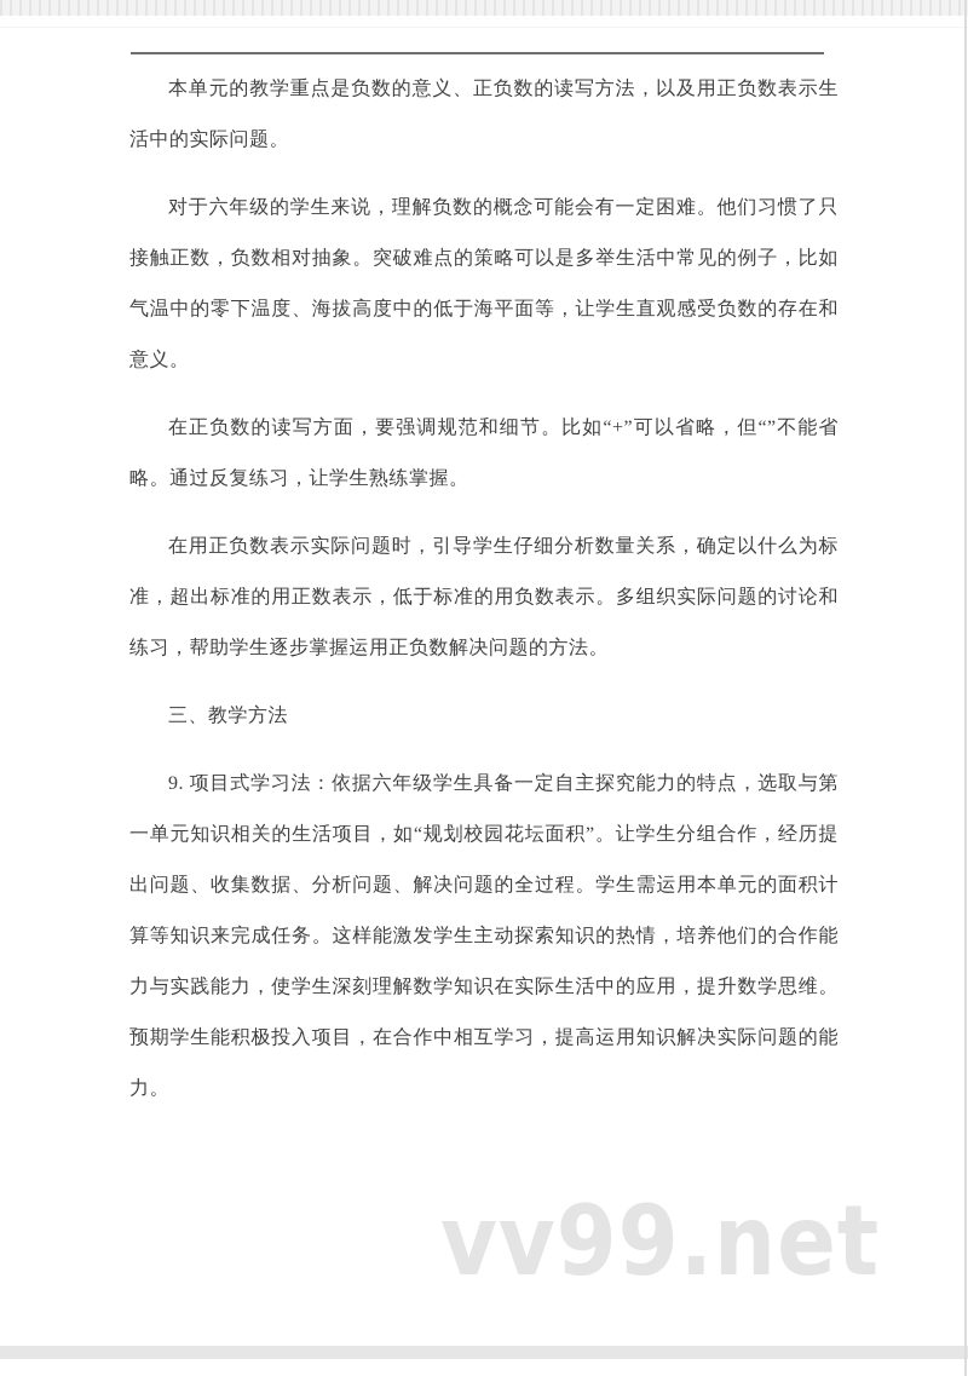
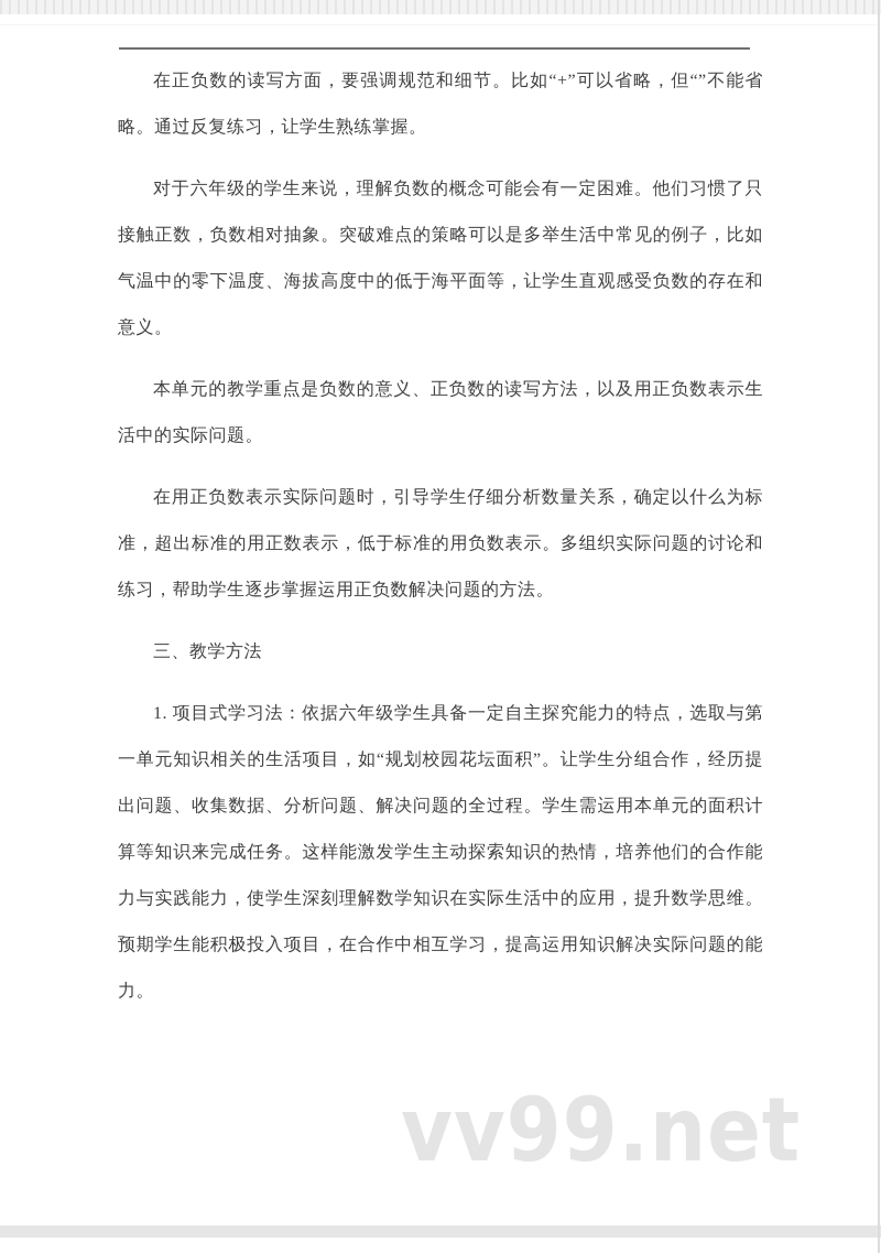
- 本单元的教学重点是负数的意义、正负数的读写方法，以及用正负数表示生活中的实际问题。
+ 在正负数的读写方面，要强调规范和细节。比如“+”可以省略，但“”不能省略。通过反复练习，让学生熟练掌握。
  对于六年级的学生来说，理解负数的概念可能会有一定困难。他们习惯了只接触正数，负数相对抽象。突破难点的策略可以是多举生活中常见的例子，比如气温中的零下温度、海拔高度中的低于海平面等，让学生直观感受负数的存在和意义。
- 在正负数的读写方面，要强调规范和细节。比如“+”可以省略，但“”不能省略。通过反复练习，让学生熟练掌握。
+ 本单元的教学重点是负数的意义、正负数的读写方法，以及用正负数表示生活中的实际问题。
  在用正负数表示实际问题时，引导学生仔细分析数量关系，确定以什么为标准，超出标准的用正数表示，低于标准的用负数表示。多组织实际问题的讨论和练习，帮助学生逐步掌握运用正负数解决问题的方法。
  三、教学方法
- 9. 项目式学习法：依据六年级学生具备一定自主探究能力的特点，选取与第一单元知识相关的生活项目，如“规划校园花坛面积”。让学生分组合作，经历提出问题、收集数据、分析问题、解决问题的全过程。学生需运用本单元的面积计算等知识来完成任务。这样能激发学生主动探索知识的热情，培养他们的合作能力与实践能力，使学生深刻理解数学知识在实际生活中的应用，提升数学思维。预期学生能积极投入项目，在合作中相互学习，提高运用知识解决实际问题的能力。
+ 1. 项目式学习法：依据六年级学生具备一定自主探究能力的特点，选取与第一单元知识相关的生活项目，如“规划校园花坛面积”。让学生分组合作，经历提出问题、收集数据、分析问题、解决问题的全过程。学生需运用本单元的面积计算等知识来完成任务。这样能激发学生主动探索知识的热情，培养他们的合作能力与实践能力，使学生深刻理解数学知识在实际生活中的应用，提升数学思维。预期学生能积极投入项目，在合作中相互学习，提高运用知识解决实际问题的能力。
  vv99.net
